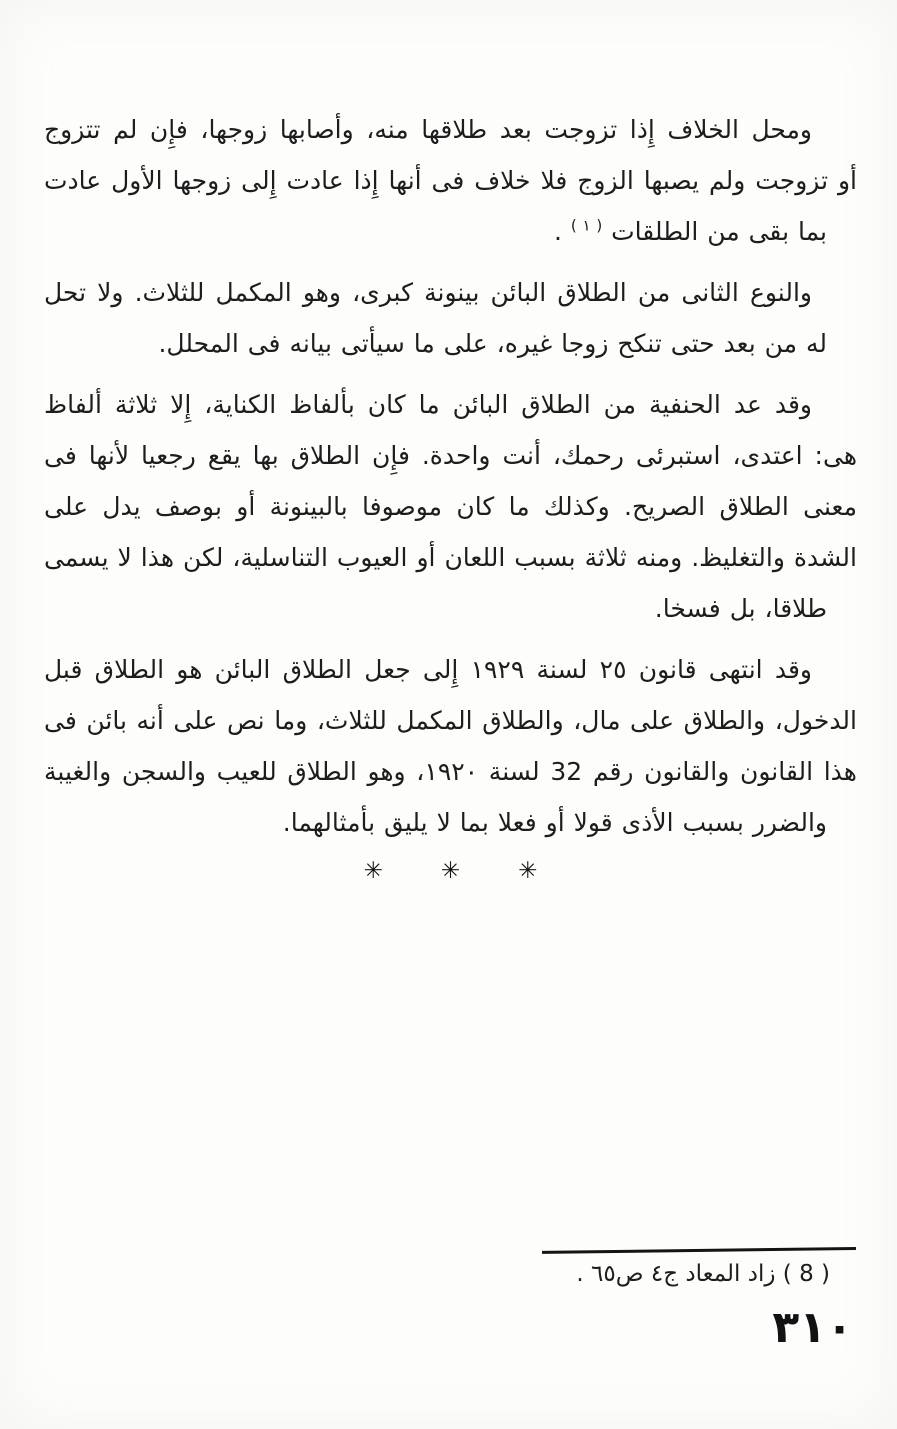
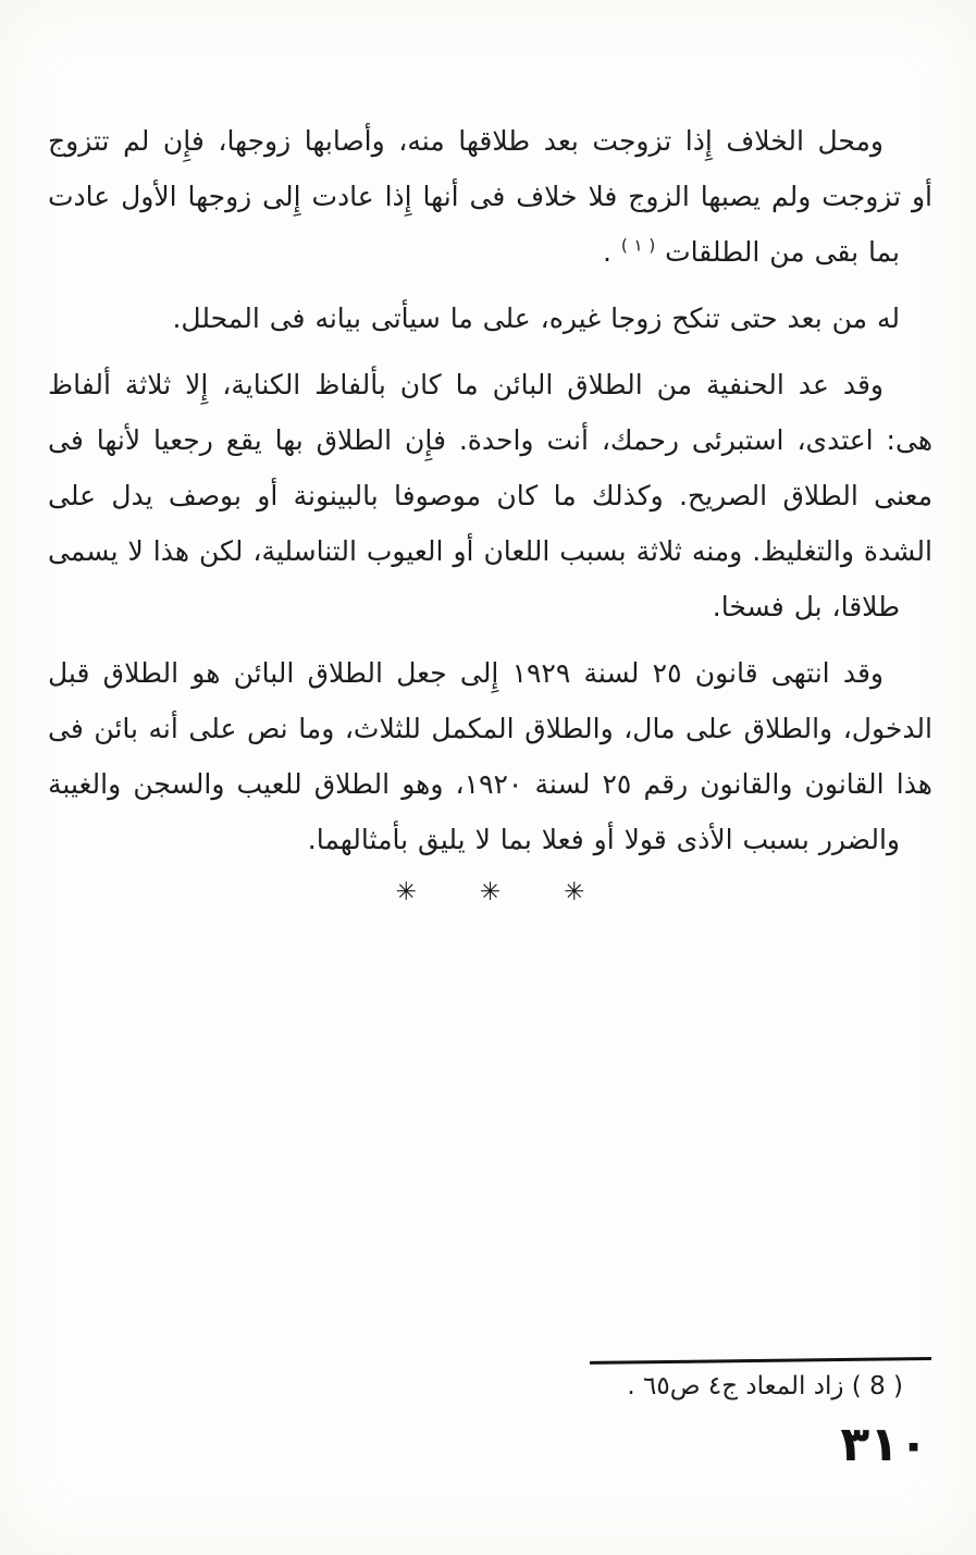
  ومحل الخلاف إِذا تزوجت بعد طلاقها منه، وأصابها زوجها، فإِن لم تتزوج
  أو تزوجت ولم يصبها الزوج فلا خلاف فى أنها إِذا عادت إِلى زوجها الأول عادت
  بما بقى من الطلقات ( ١ ) .
- والنوع الثانى من الطلاق البائن بينونة كبرى، وهو المكمل للثلاث. ولا تحل
  له من بعد حتى تنكح زوجا غيره، على ما سيأتى بيانه فى المحلل.
  وقد عد الحنفية من الطلاق البائن ما كان بألفاظ الكناية، إِلا ثلاثة ألفاظ
  هى: اعتدى، استبرئى رحمك، أنت واحدة. فإِن الطلاق بها يقع رجعيا لأنها فى
  معنى الطلاق الصريح. وكذلك ما كان موصوفا بالبينونة أو بوصف يدل على
  الشدة والتغليظ. ومنه ثلاثة بسبب اللعان أو العيوب التناسلية، لكن هذا لا يسمى
  طلاقا، بل فسخا.
  وقد انتهى قانون ٢٥ لسنة ١٩٢٩ إِلى جعل الطلاق البائن هو الطلاق قبل
  الدخول، والطلاق على مال، والطلاق المكمل للثلاث، وما نص على أنه بائن فى
- هذا القانون والقانون رقم 32 لسنة ١٩٢٠، وهو الطلاق للعيب والسجن والغيبة
+ هذا القانون والقانون رقم ٢٥ لسنة ١٩٢٠، وهو الطلاق للعيب والسجن والغيبة
  والضرر بسبب الأذى قولا أو فعلا بما لا يليق بأمثالهما.
  ✳
  ✳
  ✳
  ( 8 ) زاد المعاد ج٤ ص٦٥ .
  ٣١٠
